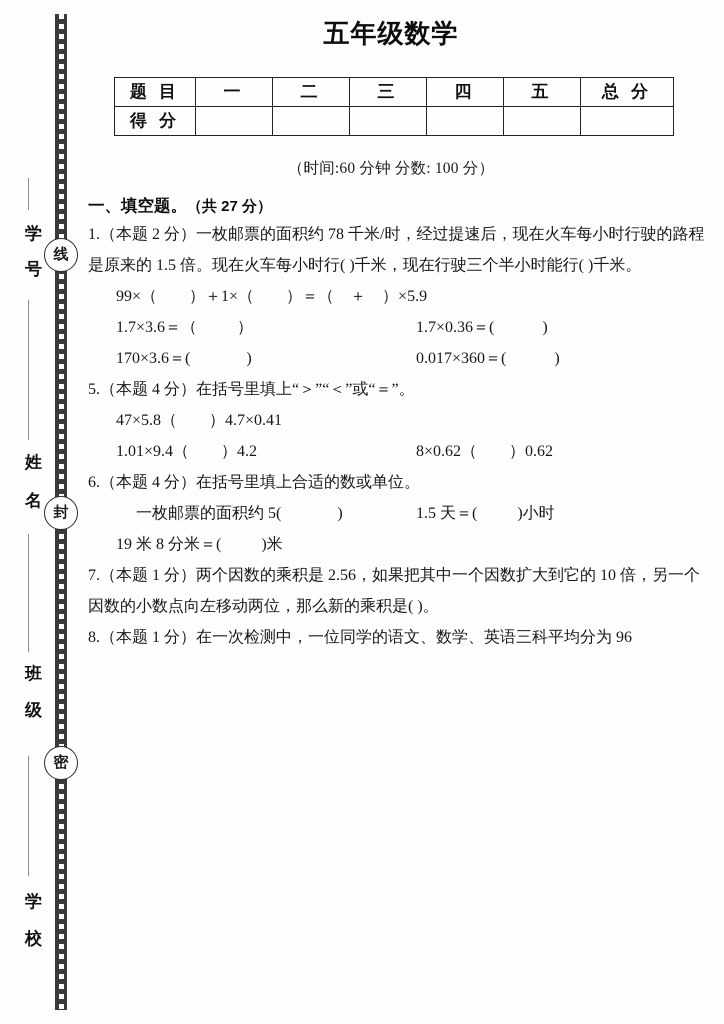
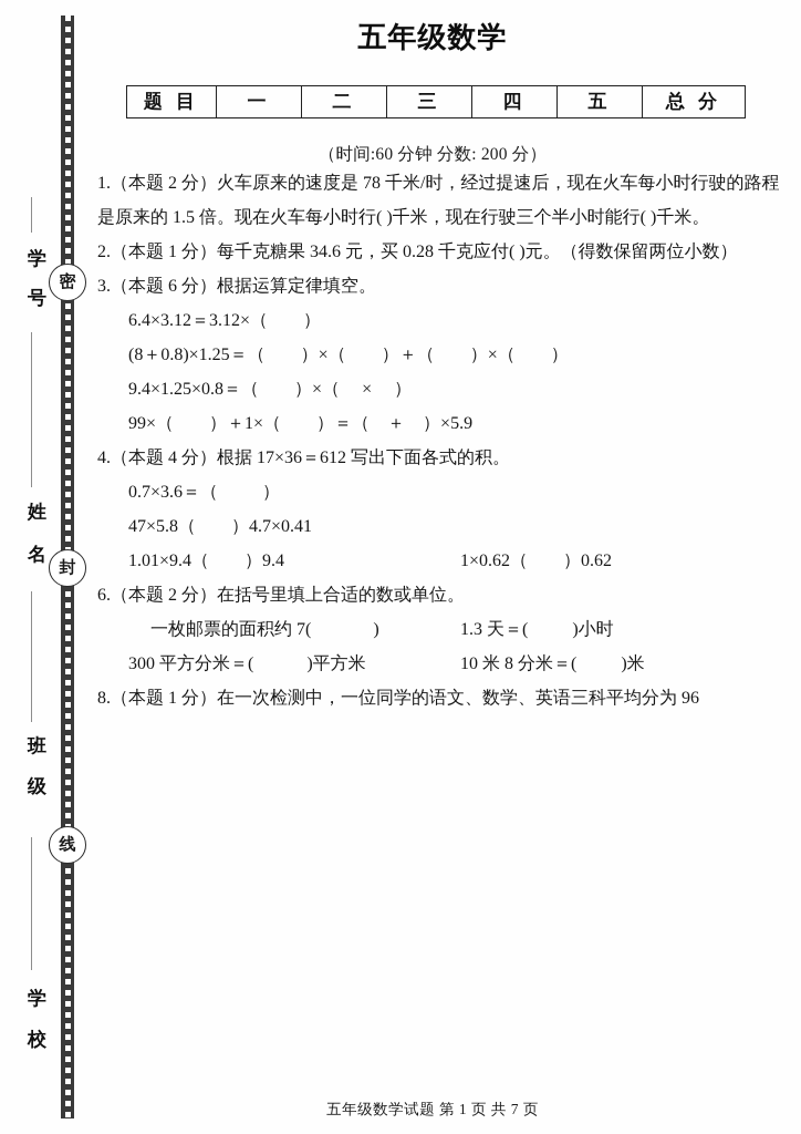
- 线
+ 密
  封
- 密
+ 线
  五年级数学
  题 目	一	二	三	四	五	总 分
- 得 分
- （时间:60 分钟 分数: 100 分）
+ （时间:60 分钟 分数: 200 分）
- 一、填空题。（共 27 分）
- 1.（本题 2 分）一枚邮票的面积约 78 千米/时，经过提速后，现在火车每小时行驶的路程是原来的 1.5 倍。现在火车每小时行( )千米，现在行驶三个半小时能行( )千米。
+ 1.（本题 2 分）火车原来的速度是 78 千米/时，经过提速后，现在火车每小时行驶的路程是原来的 1.5 倍。现在火车每小时行( )千米，现在行驶三个半小时能行( )千米。
+ 2.（本题 1 分）每千克糖果 34.6 元，买 0.28 千克应付( )元。（得数保留两位小数）
+ 3.（本题 6 分）根据运算定律填空。
+ 6.4×3.12＝3.12×（ ）
+ (8＋0.8)×1.25＝（ ）×（ ）＋（ ）×（ ）
+ 9.4×1.25×0.8＝（ ）×（ × ）
  99×（ ）＋1×（ ）＝（ ＋ ）×5.9
+ 4.（本题 4 分）根据 17×36＝612 写出下面各式的积。
- 1.7×3.6＝（ ）
+ 0.7×3.6＝（ ）
- 1.7×0.36＝( )
- 170×3.6＝( )
- 0.017×360＝( )
- 5.（本题 4 分）在括号里填上“＞”“＜”或“＝”。
  47×5.8（ ）4.7×0.41
- 1.01×9.4（ ）4.2
+ 1.01×9.4（ ）9.4
- 8×0.62（ ）0.62
+ 1×0.62（ ）0.62
- 6.（本题 4 分）在括号里填上合适的数或单位。
+ 6.（本题 2 分）在括号里填上合适的数或单位。
- 一枚邮票的面积约 5( )
+ 一枚邮票的面积约 7( )
- 1.5 天＝( )小时
+ 1.3 天＝( )小时
+ 300 平方分米＝( )平方米
- 19 米 8 分米＝( )米
+ 10 米 8 分米＝( )米
- 7.（本题 1 分）两个因数的乘积是 2.56，如果把其中一个因数扩大到它的 10 倍，另一个因数的小数点向左移动两位，那么新的乘积是( )。
  8.（本题 1 分）在一次检测中，一位同学的语文、数学、英语三科平均分为 96
+ 五年级数学试题 第 1 页 共 7 页
